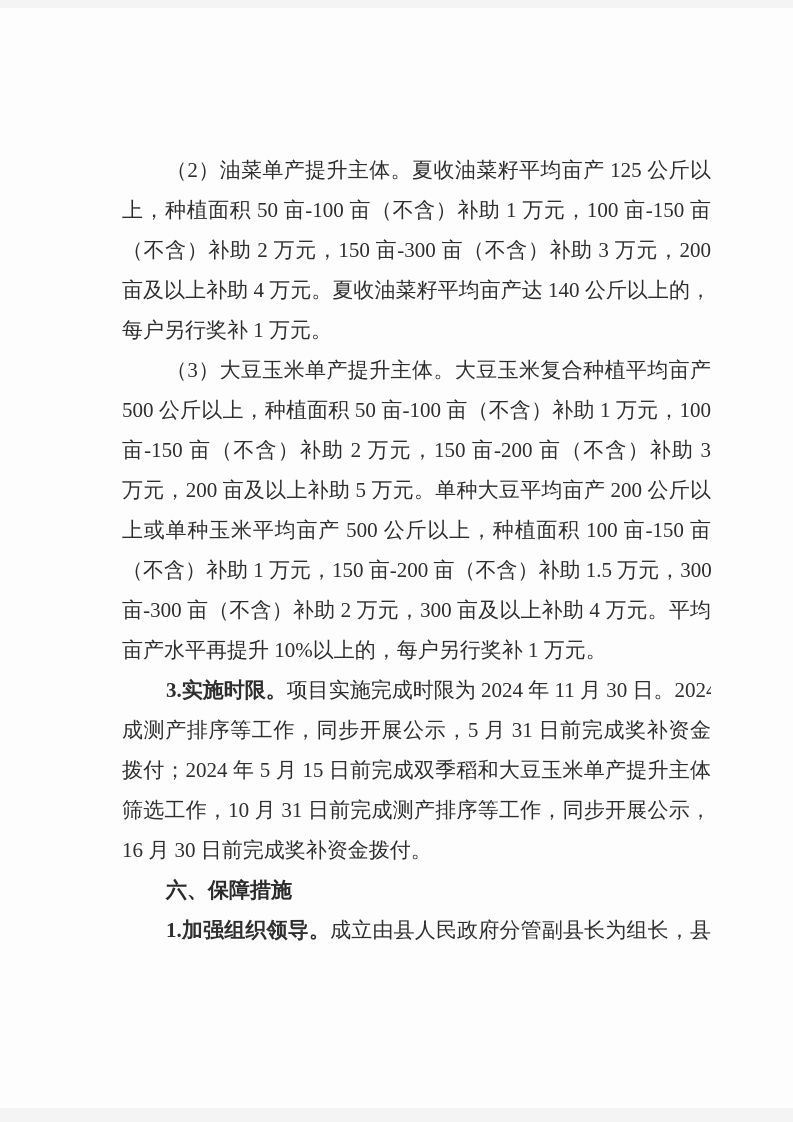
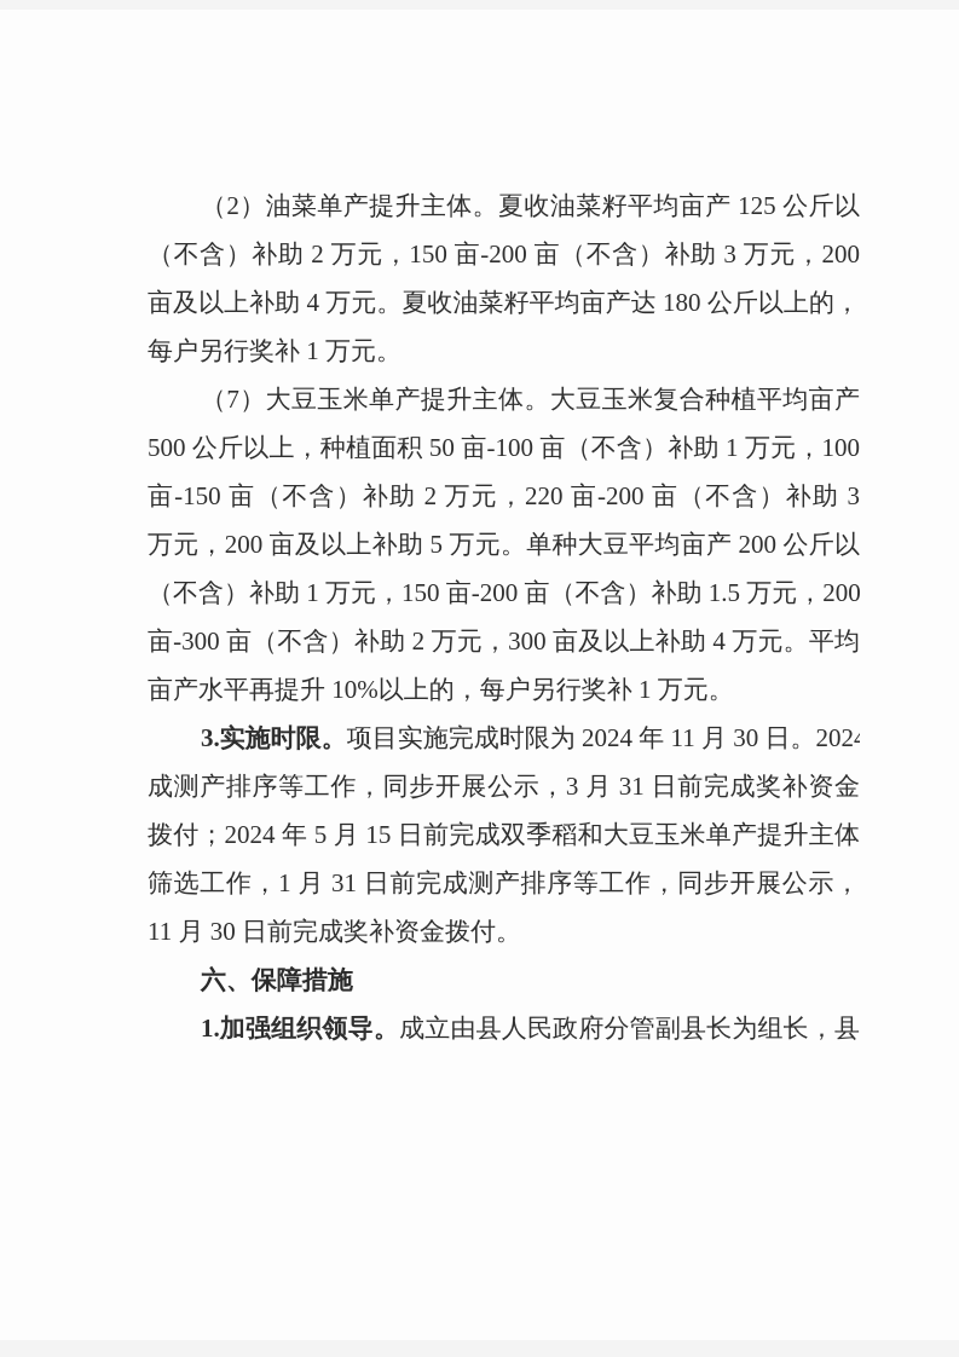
  （2）油菜单产提升主体。夏收油菜籽平均亩产 125 公斤以
- 上，种植面积 50 亩-100 亩（不含）补助 1 万元，100 亩-150 亩
- （不含）补助 2 万元，150 亩-300 亩（不含）补助 3 万元，200
+ （不含）补助 2 万元，150 亩-200 亩（不含）补助 3 万元，200
- 亩及以上补助 4 万元。夏收油菜籽平均亩产达 140 公斤以上的，
+ 亩及以上补助 4 万元。夏收油菜籽平均亩产达 180 公斤以上的，
  每户另行奖补 1 万元。
- （3）大豆玉米单产提升主体。大豆玉米复合种植平均亩产
+ （7）大豆玉米单产提升主体。大豆玉米复合种植平均亩产
  500 公斤以上，种植面积 50 亩-100 亩（不含）补助 1 万元，100
- 亩-150 亩（不含）补助 2 万元，150 亩-200 亩（不含）补助 3
+ 亩-150 亩（不含）补助 2 万元，220 亩-200 亩（不含）补助 3
  万元，200 亩及以上补助 5 万元。单种大豆平均亩产 200 公斤以
- 上或单种玉米平均亩产 500 公斤以上，种植面积 100 亩-150 亩
- （不含）补助 1 万元，150 亩-200 亩（不含）补助 1.5 万元，300
+ （不含）补助 1 万元，150 亩-200 亩（不含）补助 1.5 万元，200
  亩-300 亩（不含）补助 2 万元，300 亩及以上补助 4 万元。平均
  亩产水平再提升 10%以上的，每户另行奖补 1 万元。
  3.实施时限。项目实施完成时限为 2024 年 11 月 30 日。202
- 成测产排序等工作，同步开展公示，5 月 31 日前完成奖补资金
+ 成测产排序等工作，同步开展公示，3 月 31 日前完成奖补资金
  拨付；2024 年 5 月 15 日前完成双季稻和大豆玉米单产提升主体
- 筛选工作，10 月 31 日前完成测产排序等工作，同步开展公示，
+ 筛选工作，1 月 31 日前完成测产排序等工作，同步开展公示，
- 16 月 30 日前完成奖补资金拨付。
+ 11 月 30 日前完成奖补资金拨付。
  六、保障措施
  1.加强组织领导。成立由县人民政府分管副县长为组长，县
